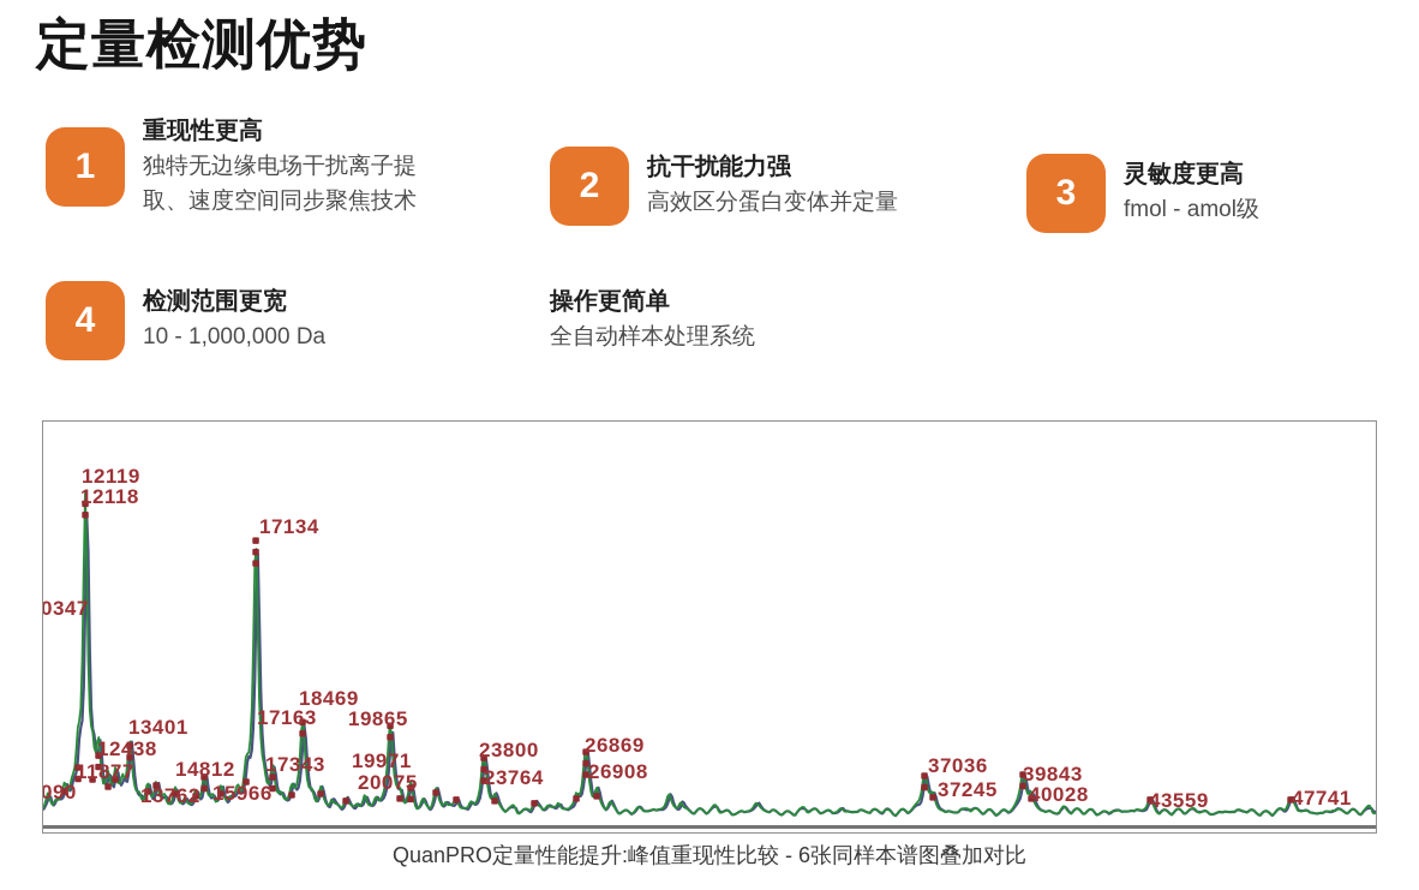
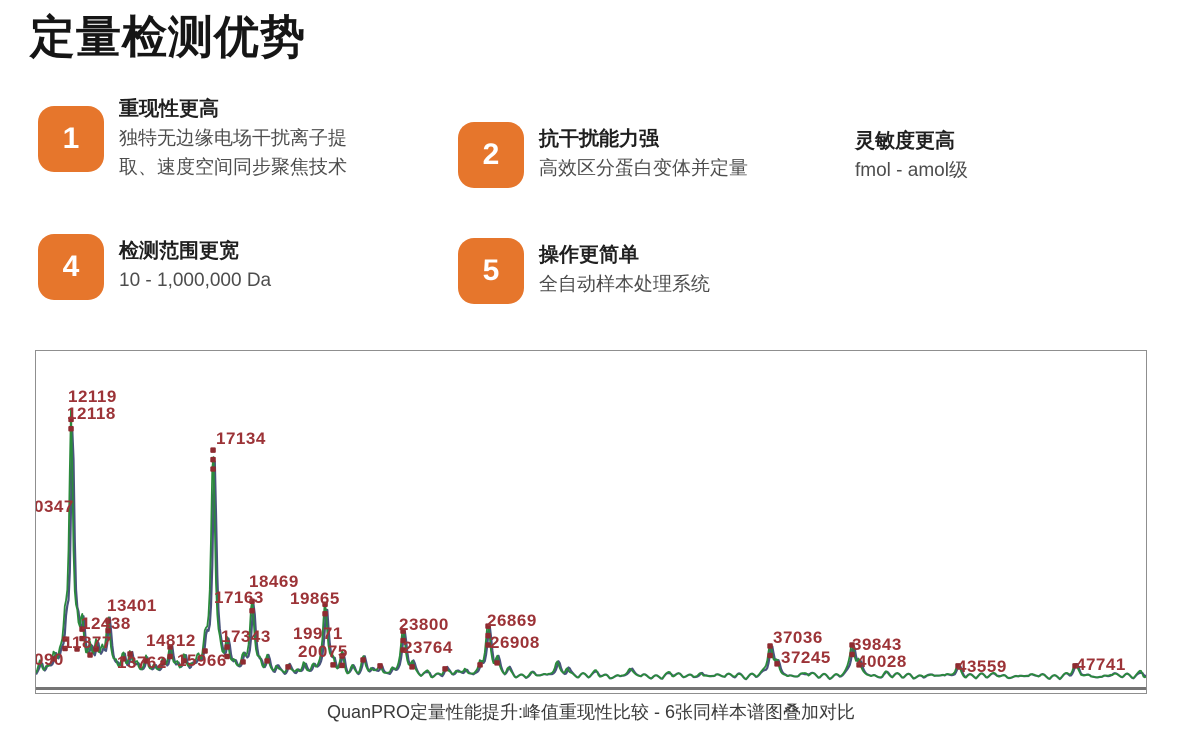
  定量检测优势
  1
  重现性更高
  独特无边缘电场干扰离子提取、速度空间同步聚焦技术
  2
  抗干扰能力强
  高效区分蛋白变体并定量
- 3
  灵敏度更高
  fmol - amol级
  4
  检测范围更宽
  10 - 1,000,000 Da
+ 5
  操作更简单
  全自动样本处理系统
  12119
  12118
  17134
  0347
  13401
  12438
  11877
  090
  13762
  14812
  15966
  17163
  17343
  18469
  19865
  19971
  20075
  23800
  23764
  26869
  26908
  37036
  37245
  39843
  40028
  43559
  47741
  QuanPRO定量性能提升:峰值重现性比较 - 6张同样本谱图叠加对比
